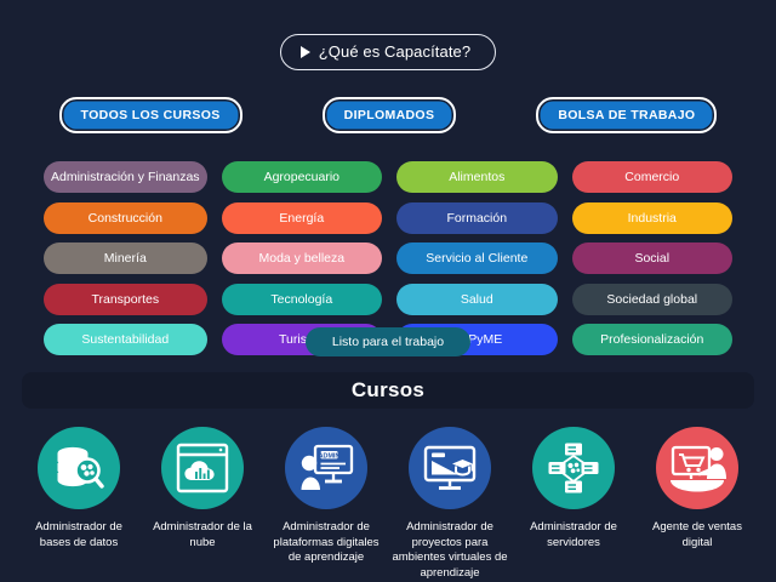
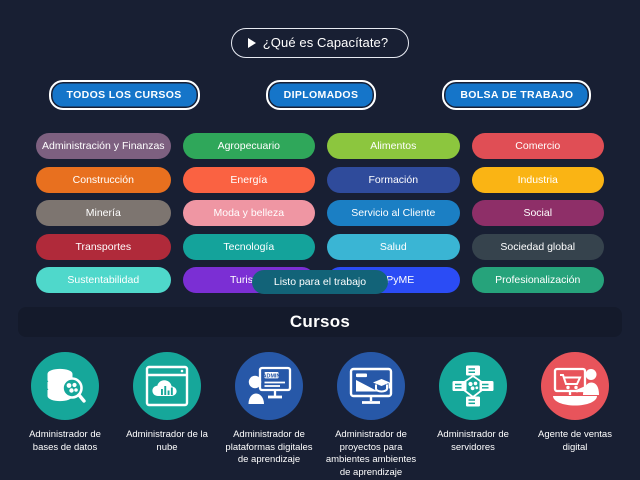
  ¿Qué es Capacítate?
  TODOS LOS CURSOS
  DIPLOMADOS
  BOLSA DE TRABAJO
  Administración y Finanzas
  Agropecuario
  Alimentos
  Comercio
  Construcción
  Energía
  Formación
  Industria
  Minería
  Moda y belleza
  Servicio al Cliente
  Social
  Transportes
  Tecnología
  Salud
  Sociedad global
  Sustentabilidad
  Turis
  Profesionalización
  Listo para el trabajo
  Cursos
  Administrador de bases de datos
  Administrador de la nube
  Administrador de plataformas digitales de aprendizaje
- Administrador de proyectos para ambientes virtuales de aprendizaje
+ Administrador de proyectos para ambientes ambientes de aprendizaje
  Administrador de servidores
  Agente de ventas digital
